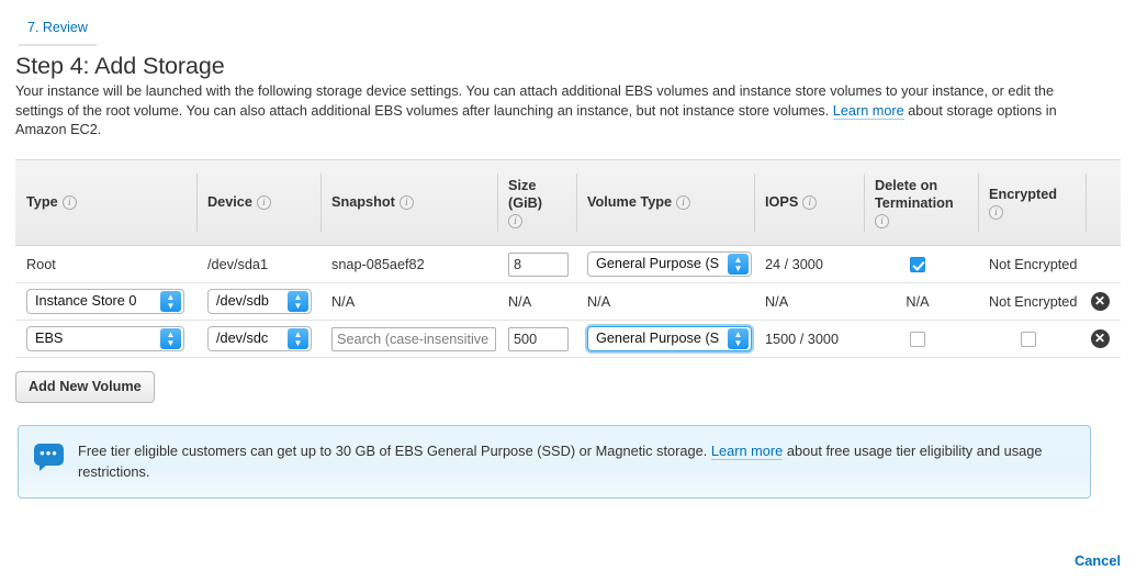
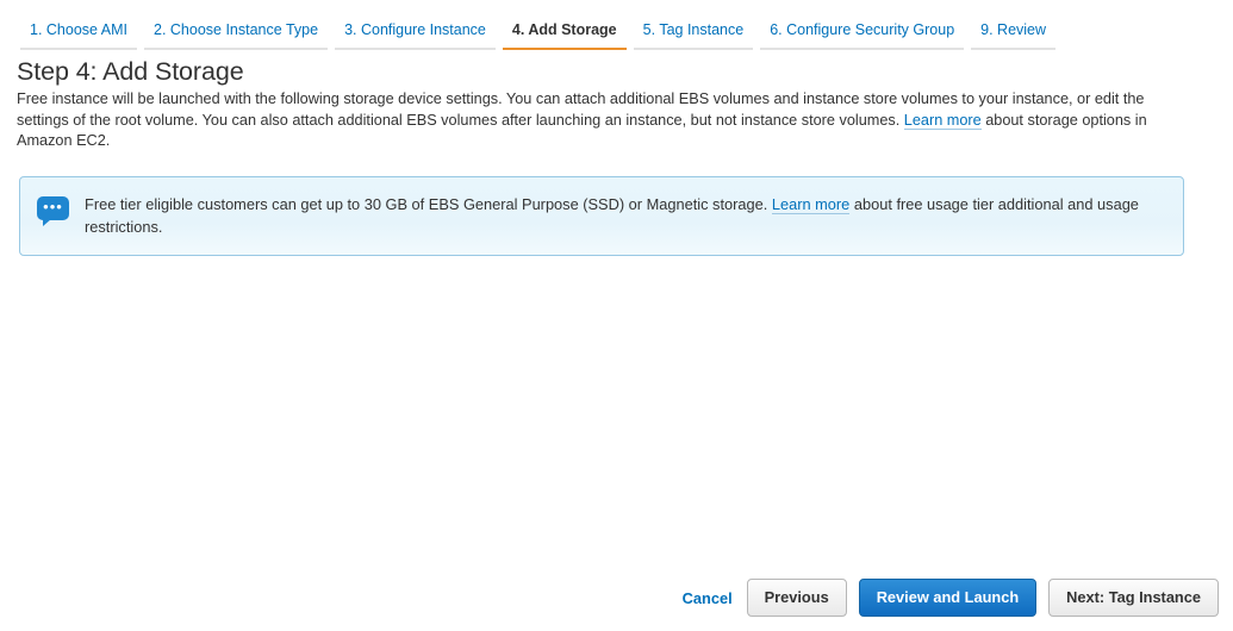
+ 1. Choose AMI
+ 2. Choose Instance Type
+ 3. Configure Instance
+ 4. Add Storage
+ 5. Tag Instance
+ 6. Configure Security Group
- 7. Review
+ 9. Review
  Step 4: Add Storage
- Your instance will be launched with the following storage device settings. You can attach additional EBS volumes and instance store volumes to your instance, or edit the settings of the root volume. You can also attach additional EBS volumes after launching an instance, but not instance store volumes. Learn more about storage options in Amazon EC2.
+ Free instance will be launched with the following storage device settings. You can attach additional EBS volumes and instance store volumes to your instance, or edit the settings of the root volume. You can also attach additional EBS volumes after launching an instance, but not instance store volumes. Learn more about storage options in Amazon EC2.
- Type i	Device i	Snapshot i	Size (GiB) i	Volume Type i	IOPS i	Delete on Termination i	Encrypted i
- Root	/dev/sda1	snap-085aef82	8	General Purpose (S ▲▼	24 / 3000		Not Encrypted
- Instance Store 0 ▲▼	/dev/sdb ▲▼	N/A	N/A	N/A	N/A	N/A	Not Encrypted	✕
- EBS ▲▼	/dev/sdc ▲▼	Search (case-insensitive	500	General Purpose (S ▲▼	1500 / 3000			✕
- Add New Volume
  •••
- Free tier eligible customers can get up to 30 GB of EBS General Purpose (SSD) or Magnetic storage. Learn more about free usage tier eligibility and usage restrictions.
+ Free tier eligible customers can get up to 30 GB of EBS General Purpose (SSD) or Magnetic storage. Learn more about free usage tier additional and usage restrictions.
  Cancel
+ Previous
+ Review and Launch
+ Next: Tag Instance
